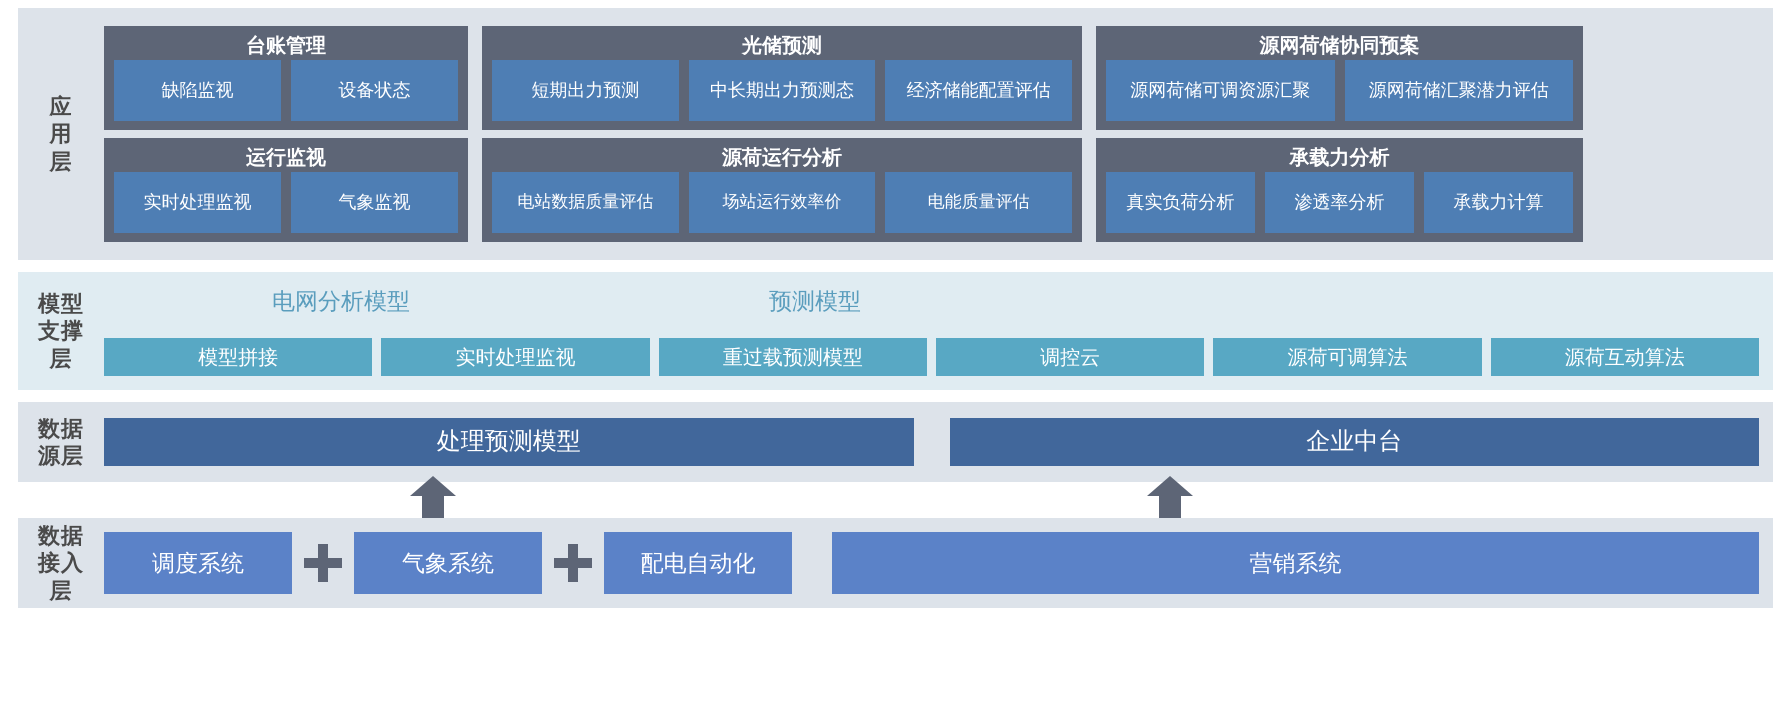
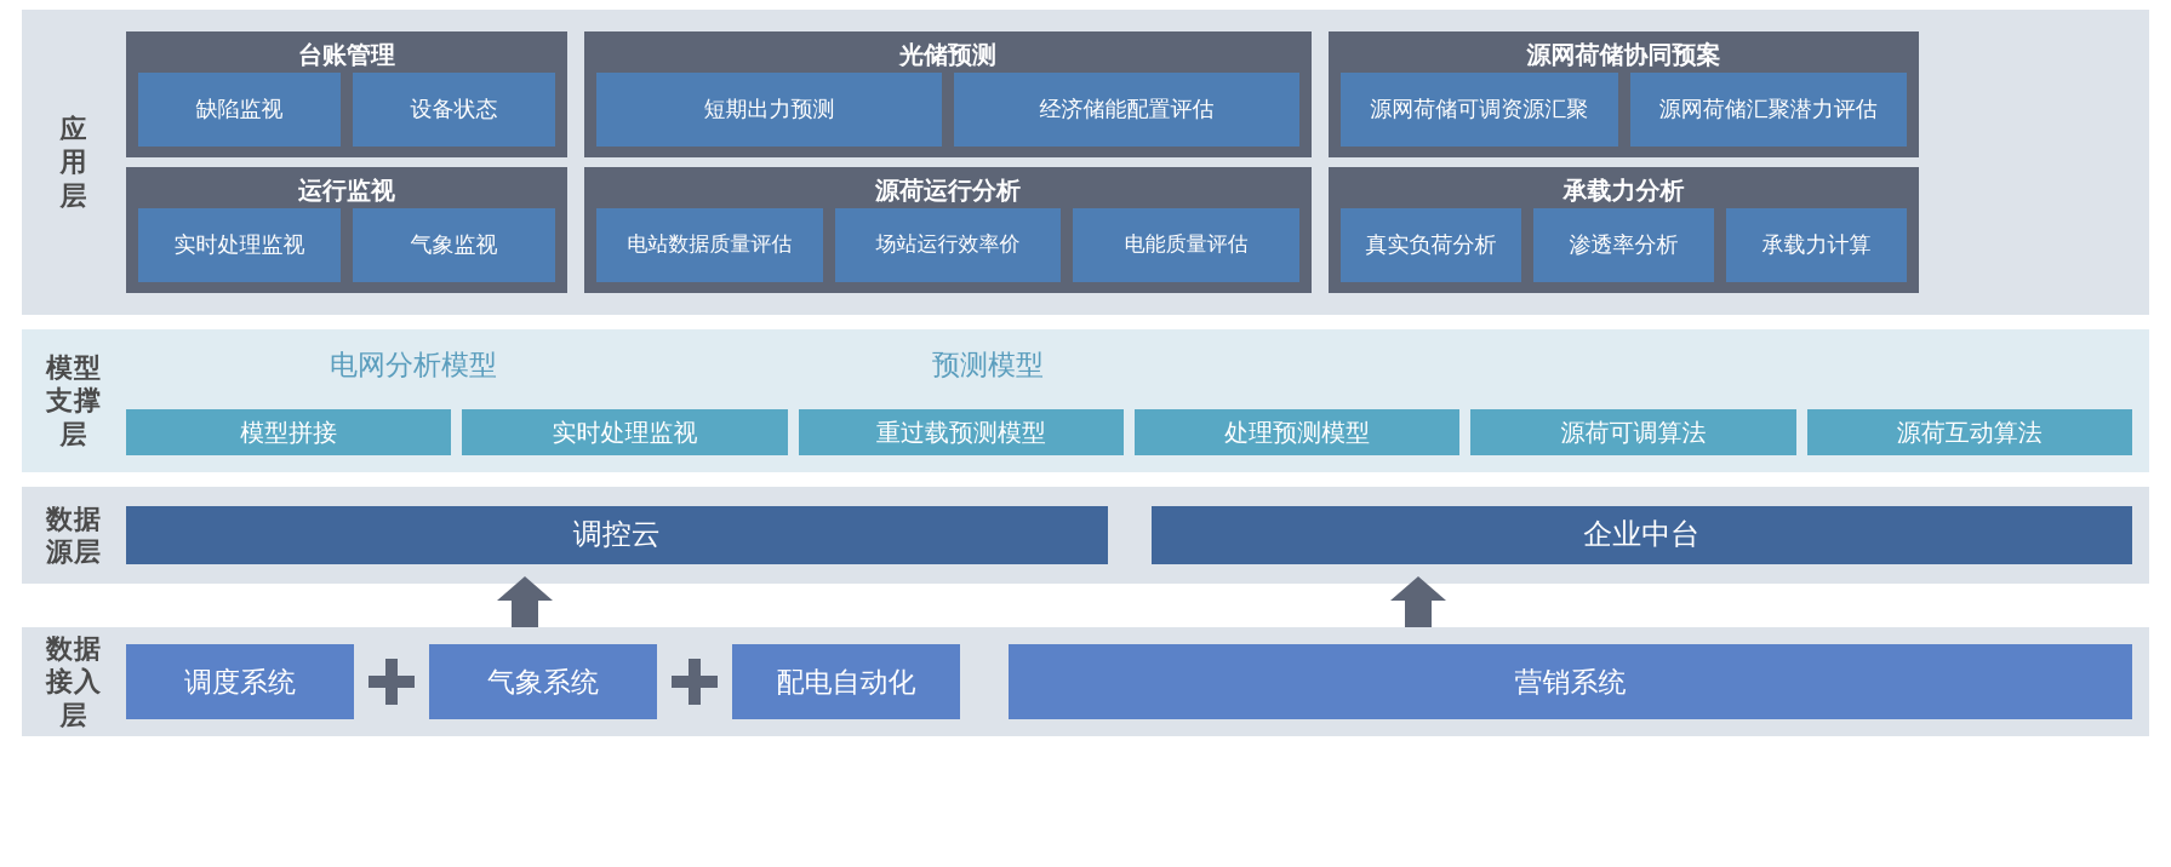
  应
  用
  层
  台账管理
  缺陷监视
  设备状态
  光储预测
  短期出力预测
- 中长期出力预测态
  经济储能配置评估
  源网荷储协同预案
  源网荷储可调资源汇聚
  源网荷储汇聚潜力评估
  运行监视
  实时处理监视
  气象监视
  源荷运行分析
  电站数据质量评估
  场站运行效率价
  电能质量评估
  承载力分析
  真实负荷分析
  渗透率分析
  承载力计算
  模型
  支撑
  层
  电网分析模型
  预测模型
  模型拼接
  实时处理监视
  重过载预测模型
- 调控云
+ 处理预测模型
  源荷可调算法
  源荷互动算法
  数据
  源层
- 处理预测模型
+ 调控云
  企业中台
  数据
  接入
  层
  调度系统
  气象系统
  配电自动化
  营销系统
